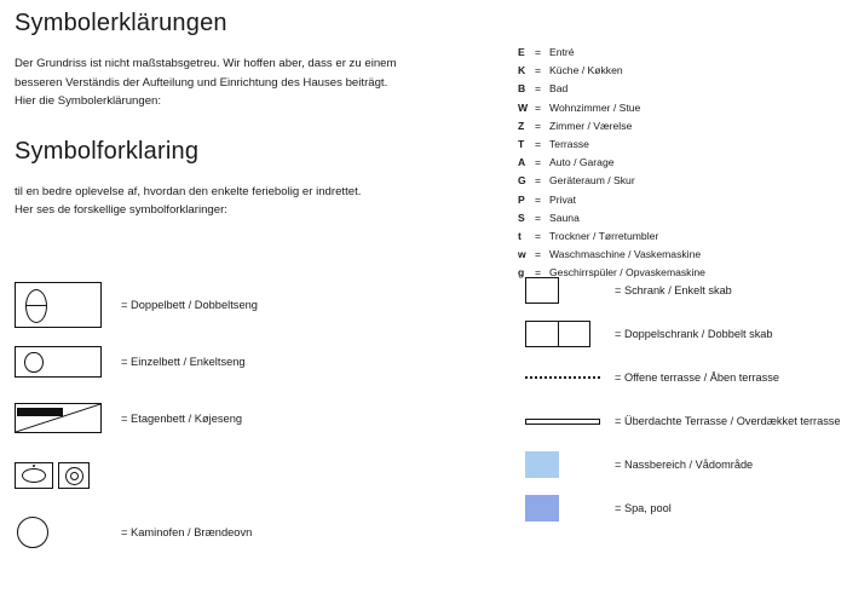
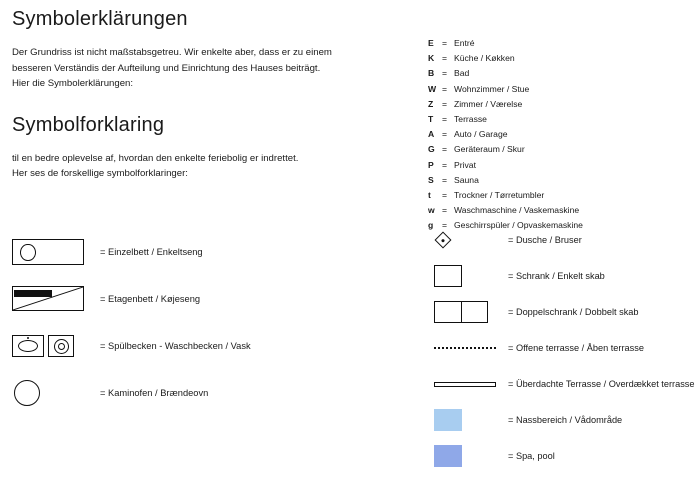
  Symbolerklärungen
- Der Grundriss ist nicht maßstabsgetreu. Wir hoffen aber, dass er zu einem
+ Der Grundriss ist nicht maßstabsgetreu. Wir enkelte aber, dass er zu einem
  besseren Verständis der Aufteilung und Einrichtung des Hauses beiträgt.
  Hier die Symbolerklärungen:
  Symbolforklaring
  til en bedre oplevelse af, hvordan den enkelte feriebolig er indrettet.
  Her ses de forskellige symbolforklaringer:
- = Doppelbett / Dobbeltseng
  = Einzelbett / Enkeltseng
  = Etagenbett / Køjeseng
+ = Spülbecken - Waschbecken / Vask
  = Kaminofen / Brændeovn
  E
  =
  Entré
  K
  =
  Küche / Køkken
  B
  =
  Bad
  W
  =
  Wohnzimmer / Stue
  Z
  =
  Zimmer / Værelse
  T
  =
  Terrasse
  A
  =
  Auto / Garage
  G
  =
  Geräteraum / Skur
  P
  =
  Privat
  S
  =
  Sauna
  t
  =
  Trockner / Tørretumbler
  w
  =
  Waschmaschine / Vaskemaskine
  g
  =
  Geschirrspüler / Opvaskemaskine
+ = Dusche / Bruser
  = Schrank / Enkelt skab
  = Doppelschrank / Dobbelt skab
  = Offene terrasse / Åben terrasse
  = Überdachte Terrasse / Overdækket terrasse
  = Nassbereich / Vådområde
  = Spa, pool
